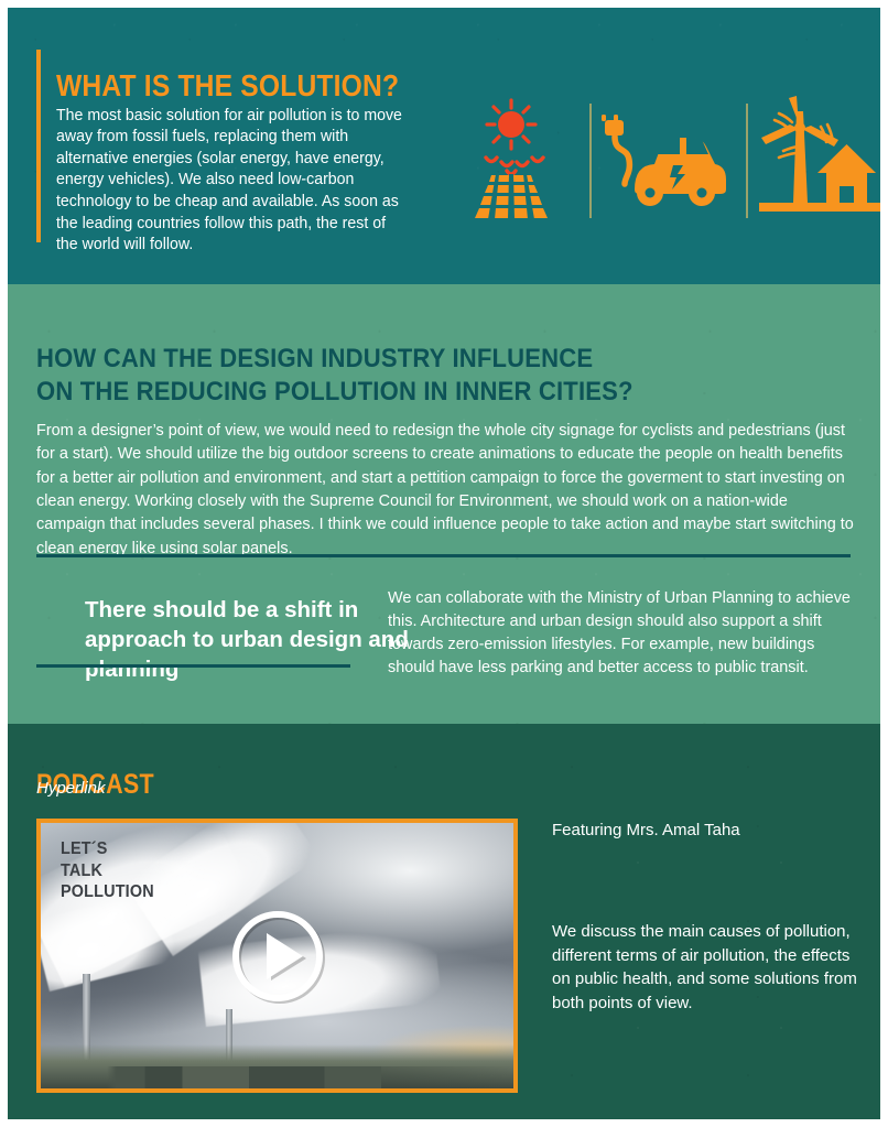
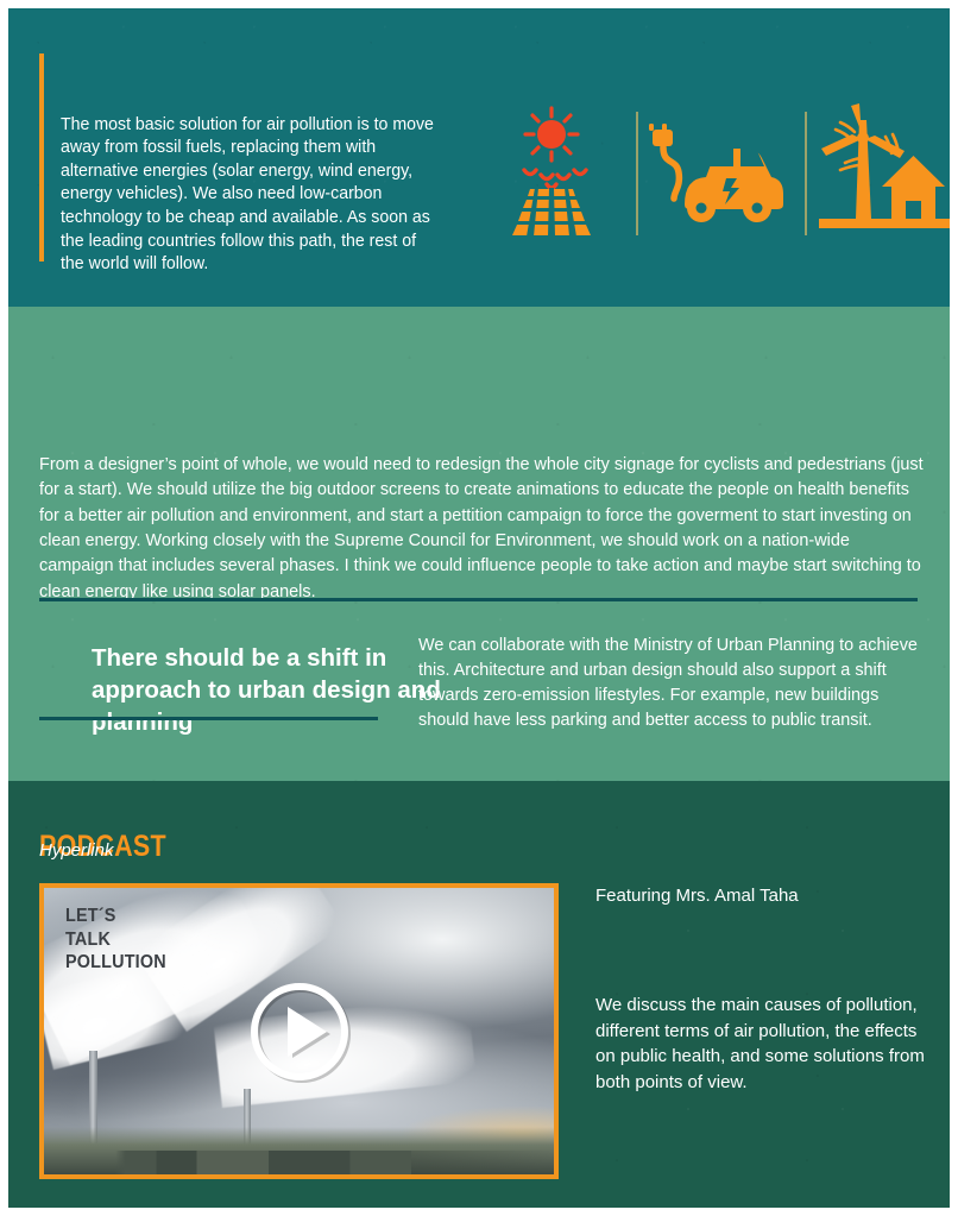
- WHAT IS THE SOLUTION?
- The most basic solution for air pollution is to move away from fossil fuels, replacing them with alternative energies (solar energy, have energy, energy vehicles). We also need low-carbon technology to be cheap and available. As soon as the leading countries follow this path, the rest of the world will follow.
+ The most basic solution for air pollution is to move away from fossil fuels, replacing them with alternative energies (solar energy, wind energy, energy vehicles). We also need low-carbon technology to be cheap and available. As soon as the leading countries follow this path, the rest of the world will follow.
- HOW CAN THE DESIGN INDUSTRY INFLUENCE
- ON THE REDUCING POLLUTION IN INNER CITIES?
- From a designer’s point of view, we would need to redesign the whole city signage for cyclists and pedestrians (just for a start). We should utilize the big outdoor screens to create animations to educate the people on health benefits for a better air pollution and environment, and start a pettition campaign to force the goverment to start investing on clean energy. Working closely with the Supreme Council for Environment, we should work on a nation-wide campaign that includes several phases. I think we could influence people to take action and maybe start switching to clean energy like using solar panels.
+ From a designer’s point of whole, we would need to redesign the whole city signage for cyclists and pedestrians (just for a start). We should utilize the big outdoor screens to create animations to educate the people on health benefits for a better air pollution and environment, and start a pettition campaign to force the goverment to start investing on clean energy. Working closely with the Supreme Council for Environment, we should work on a nation-wide campaign that includes several phases. I think we could influence people to take action and maybe start switching to clean energy like using solar panels.
  There should be a shift in approach to urban design and planning
  We can collaborate with the Ministry of Urban Planning to achieve this. Architecture and urban design should also support a shift towards zero-emission lifestyles. For example, new buildings should have less parking and better access to public transit.
  PODCAST
  Hyperlink
  LET´S
  TALK
  POLLUTION
  Featuring Mrs. Amal Taha
  We discuss the main causes of pollution, different terms of air pollution, the effects on public health, and some solutions from both points of view.
